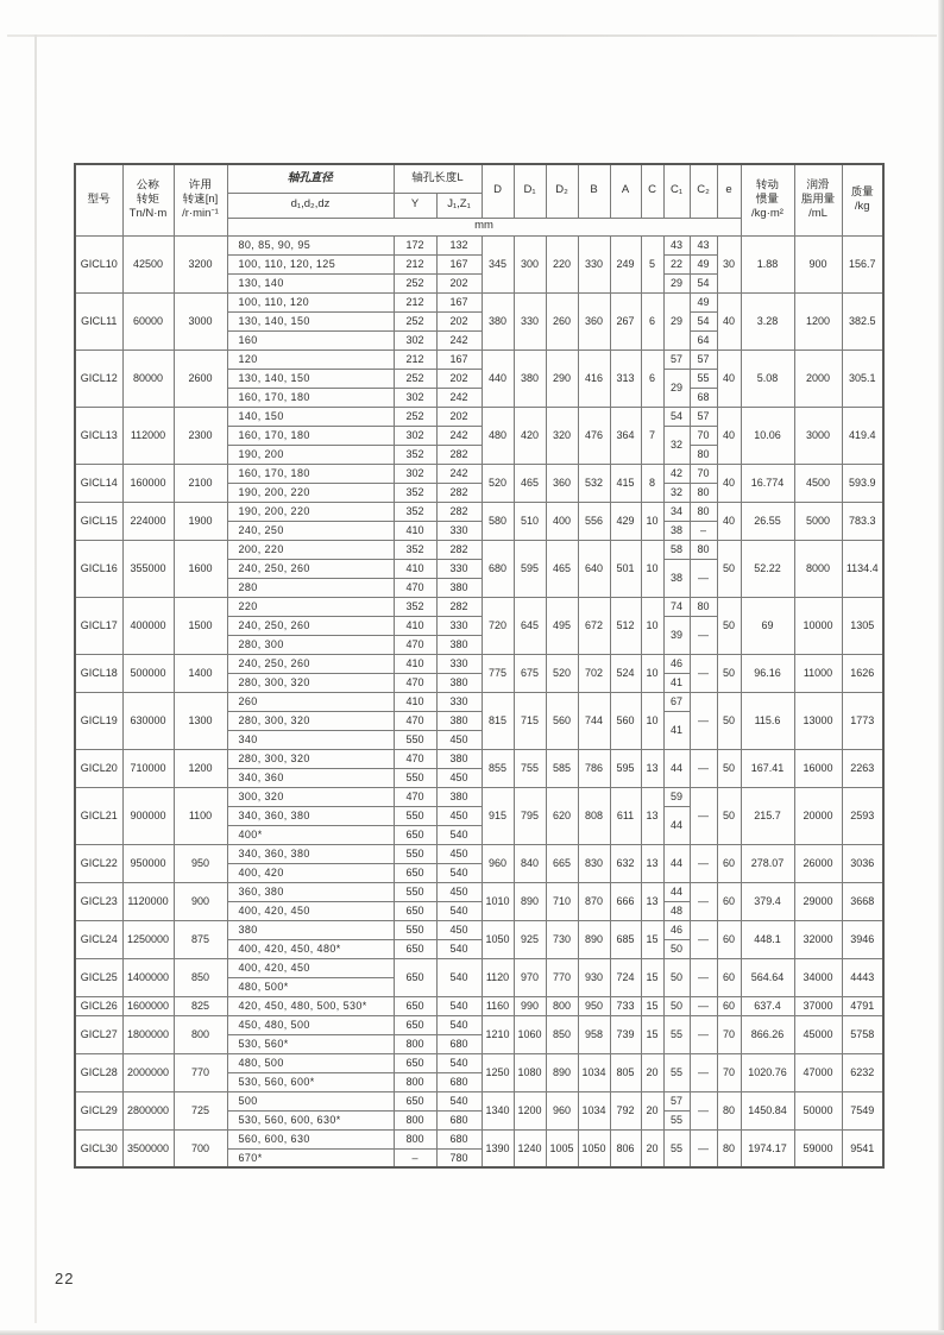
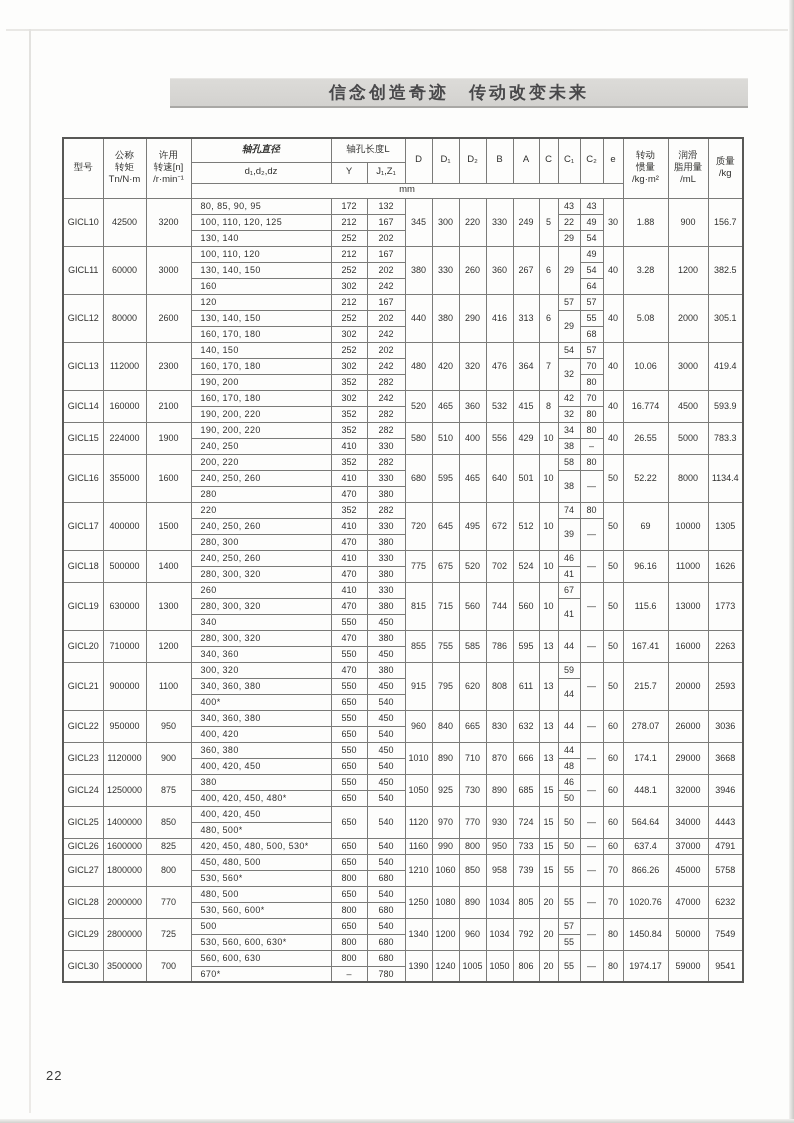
+ 信念创造奇迹 传动改变未来
  型号	公称 转矩 Tn/N·m	许用 转速[n] /r·min⁻¹	轴孔直径	轴孔长度L	D	D₁	D₂	B	A	C	C₁	C₂	e	转动 惯量 /kg·m²	润滑 脂用量 /mL	质量 /kg
  d₁,d₂,dz	Y	J₁,Z₁
  mm
  GICL10	42500	3200	80, 85, 90, 95	172	132	345	300	220	330	249	5	43	43	30	1.88	900	156.7
  100, 110, 120, 125	212	167	22	49
  130, 140	252	202	29	54
  GICL11	60000	3000	100, 110, 120	212	167	380	330	260	360	267	6	29	49	40	3.28	1200	382.5
  130, 140, 150	252	202	54
  160	302	242	64
  GICL12	80000	2600	120	212	167	440	380	290	416	313	6	57	57	40	5.08	2000	305.1
  130, 140, 150	252	202	29	55
  160, 170, 180	302	242	68
  GICL13	112000	2300	140, 150	252	202	480	420	320	476	364	7	54	57	40	10.06	3000	419.4
  160, 170, 180	302	242	32	70
  190, 200	352	282	80
  GICL14	160000	2100	160, 170, 180	302	242	520	465	360	532	415	8	42	70	40	16.774	4500	593.9
  190, 200, 220	352	282	32	80
  GICL15	224000	1900	190, 200, 220	352	282	580	510	400	556	429	10	34	80	40	26.55	5000	783.3
  240, 250	410	330	38	–
  GICL16	355000	1600	200, 220	352	282	680	595	465	640	501	10	58	80	50	52.22	8000	1134.4
  240, 250, 260	410	330	38	—
  280	470	380
  GICL17	400000	1500	220	352	282	720	645	495	672	512	10	74	80	50	69	10000	1305
  240, 250, 260	410	330	39	—
  280, 300	470	380
  GICL18	500000	1400	240, 250, 260	410	330	775	675	520	702	524	10	46	—	50	96.16	11000	1626
  280, 300, 320	470	380	41
  GICL19	630000	1300	260	410	330	815	715	560	744	560	10	67	—	50	115.6	13000	1773
  280, 300, 320	470	380	41
  340	550	450
  GICL20	710000	1200	280, 300, 320	470	380	855	755	585	786	595	13	44	—	50	167.41	16000	2263
  340, 360	550	450
  GICL21	900000	1100	300, 320	470	380	915	795	620	808	611	13	59	—	50	215.7	20000	2593
  340, 360, 380	550	450	44
  400*	650	540
  GICL22	950000	950	340, 360, 380	550	450	960	840	665	830	632	13	44	—	60	278.07	26000	3036
  400, 420	650	540
- GICL23	1120000	900	360, 380	550	450	1010	890	710	870	666	13	44	—	60	379.4	29000	3668
+ GICL23	1120000	900	360, 380	550	450	1010	890	710	870	666	13	44	—	60	174.1	29000	3668
  400, 420, 450	650	540	48
  GICL24	1250000	875	380	550	450	1050	925	730	890	685	15	46	—	60	448.1	32000	3946
  400, 420, 450, 480*	650	540	50
  GICL25	1400000	850	400, 420, 450	650	540	1120	970	770	930	724	15	50	—	60	564.64	34000	4443
  480, 500*
  GICL26	1600000	825	420, 450, 480, 500, 530*	650	540	1160	990	800	950	733	15	50	—	60	637.4	37000	4791
  GICL27	1800000	800	450, 480, 500	650	540	1210	1060	850	958	739	15	55	—	70	866.26	45000	5758
  530, 560*	800	680
  GICL28	2000000	770	480, 500	650	540	1250	1080	890	1034	805	20	55	—	70	1020.76	47000	6232
  530, 560, 600*	800	680
  GICL29	2800000	725	500	650	540	1340	1200	960	1034	792	20	57	—	80	1450.84	50000	7549
  530, 560, 600, 630*	800	680	55
  GICL30	3500000	700	560, 600, 630	800	680	1390	1240	1005	1050	806	20	55	—	80	1974.17	59000	9541
  670*	–	780
  22
